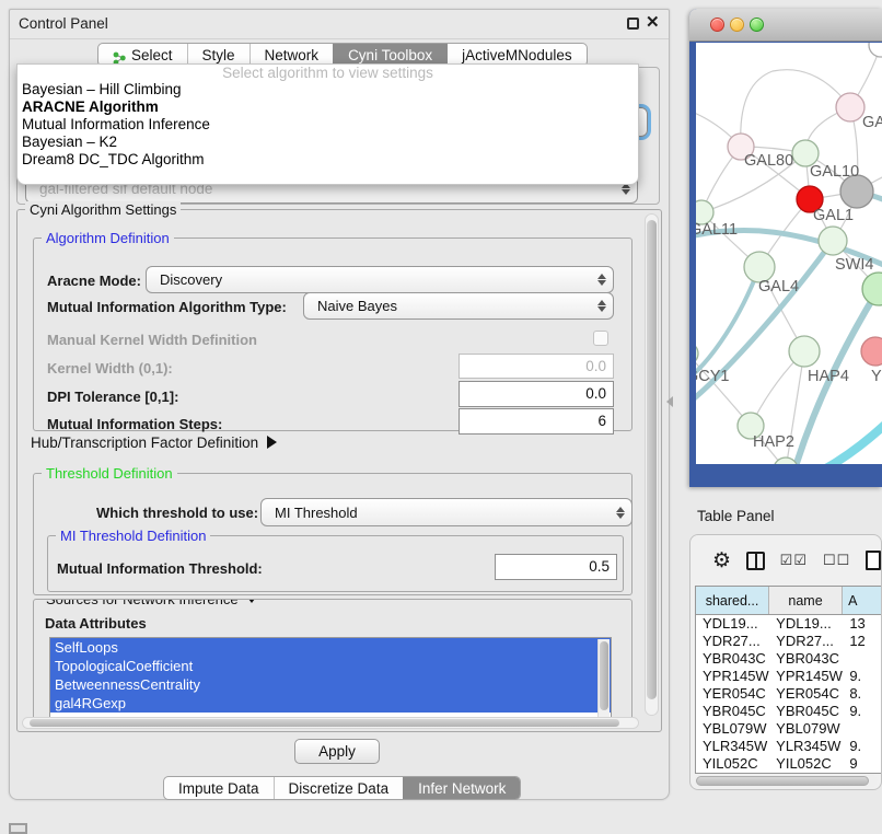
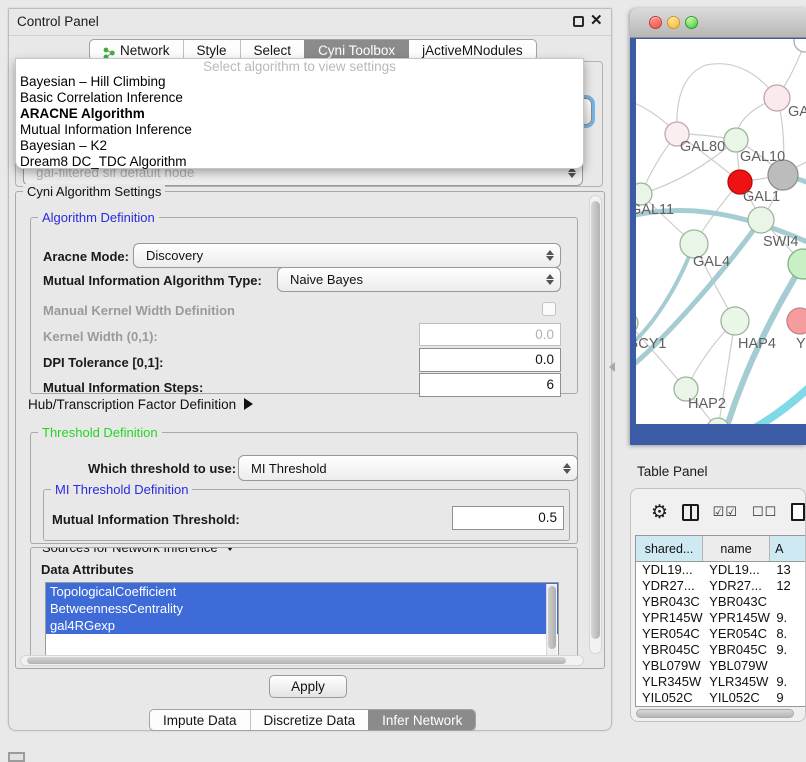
  Control Panel
  ✕
- Select
+ Network
  Style
- Network
+ Select
  Cyni Toolbox
  jActiveMNodules
  gal-filtered sif default node
  Select algorithm to view settings
  Bayesian – Hill Climbing
+ Basic Correlation Inference
  ARACNE Algorithm
  Mutual Information Inference
  Bayesian – K2
  Dream8 DC_TDC Algorithm
  Cyni Algorithm Settings
  Algorithm Definition
  Aracne Mode:
  Discovery
  Mutual Information Algorithm Type:
  Naive Bayes
  Manual Kernel Width Definition
  Kernel Width (0,1):
  0.0
  DPI Tolerance [0,1]:
  0.0
  Mutual Information Steps:
  6
  Hub/Transcription Factor Definition
  Threshold Definition
  Which threshold to use:
  MI Threshold
  MI Threshold Definition
  Mutual Information Threshold:
  0.5
  Sources for Network Inference
  Data Attributes
- SelfLoops
  TopologicalCoefficient
  BetweennessCentrality
  gal4RGexp
  Apply
  Impute Data
  Discretize Data
  Infer Network
  GAL80
  GAL10
  GAL1
  GAL11
  SWI4
  GAL4
  CY1
  HAP4
  Y
  HAP2
  Table Panel
  ⚙
  ☑☑
  ☐☐
  shared...
  name
  A
  YDL19...
  YDL19...
  13
  YDR27...
  YDR27...
  12
  YBR043C
  YBR043C
  YPR145W
  YPR145W
  9.
  YER054C
  YER054C
  8.
  YBR045C
  YBR045C
  9.
  YBL079W
  YBL079W
  YLR345W
  YLR345W
  9.
  YIL052C
  YIL052C
  9
